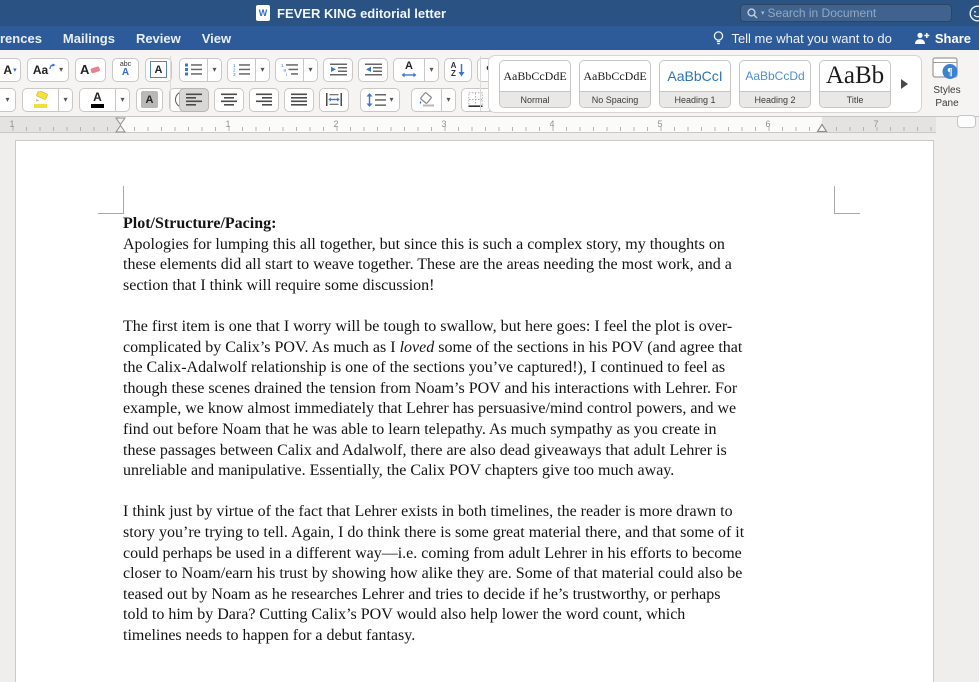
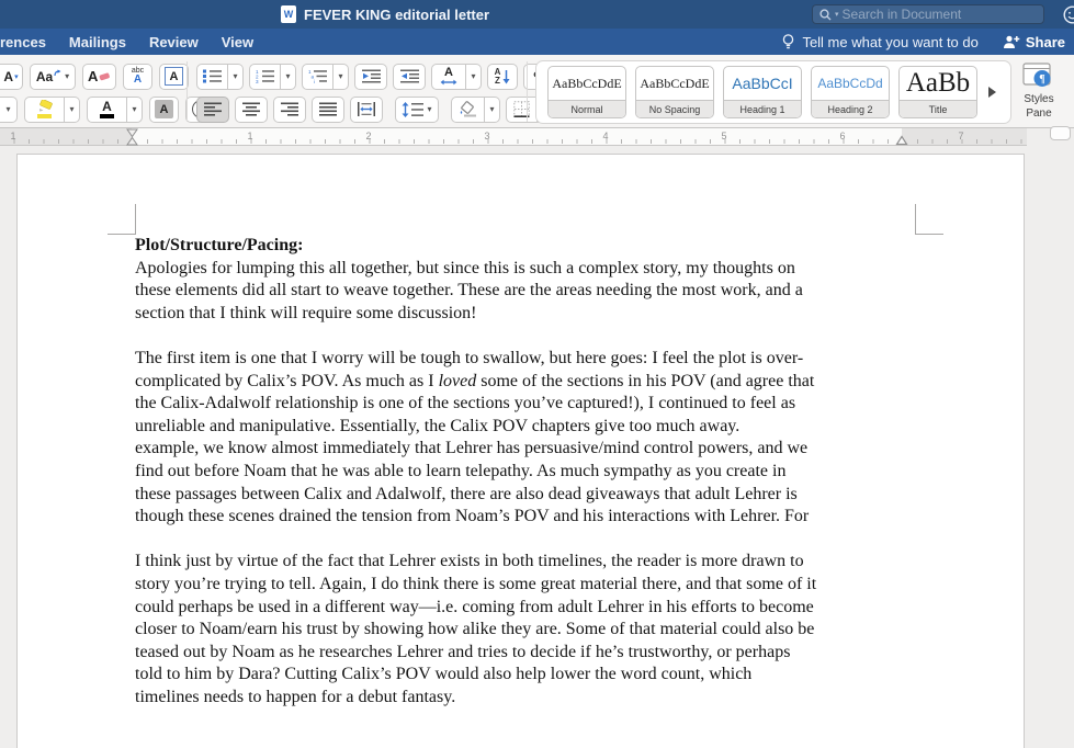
  W
  FEVER KING editorial letter
  Search in Document
  rences
  Mailings
  Review
  View
  Tell me what you want to do
  Share
  A
  Aa
  ▾
  A
  A
  A
  ▾
  ▾
  A
  ▾
  A
  ▾
  ▾
  ▾
  A
  ▾
  A
  Z
  ▾
  ▾
  AaBbCcDdE
  Normal
  AaBbCcDdE
  No Spacing
  AaBbCcI
  Heading 1
  AaBbCcDd
  Heading 2
  AaBb
  Title
  ¶
  Styles
  Pane
  1
  1
  2
  3
  4
  5
  6
  7
  Plot/Structure/Pacing:
  Apologies for lumping this all together, but since this is such a complex story, my thoughts on
  these elements did all start to weave together. These are the areas needing the most work, and a
  section that I think will require some discussion!
  The first item is one that I worry will be tough to swallow, but here goes: I feel the plot is over-
  complicated by Calix’s POV. As much as I loved some of the sections in his POV (and agree that
  the Calix-Adalwolf relationship is one of the sections you’ve captured!), I continued to feel as
- though these scenes drained the tension from Noam’s POV and his interactions with Lehrer. For
+ unreliable and manipulative. Essentially, the Calix POV chapters give too much away.
  example, we know almost immediately that Lehrer has persuasive/mind control powers, and we
  find out before Noam that he was able to learn telepathy. As much sympathy as you create in
  these passages between Calix and Adalwolf, there are also dead giveaways that adult Lehrer is
- unreliable and manipulative. Essentially, the Calix POV chapters give too much away.
+ though these scenes drained the tension from Noam’s POV and his interactions with Lehrer. For
  I think just by virtue of the fact that Lehrer exists in both timelines, the reader is more drawn to
  story you’re trying to tell. Again, I do think there is some great material there, and that some of it
  could perhaps be used in a different way—i.e. coming from adult Lehrer in his efforts to become
  closer to Noam/earn his trust by showing how alike they are. Some of that material could also be
  teased out by Noam as he researches Lehrer and tries to decide if he’s trustworthy, or perhaps
  told to him by Dara? Cutting Calix’s POV would also help lower the word count, which
  timelines needs to happen for a debut fantasy.
